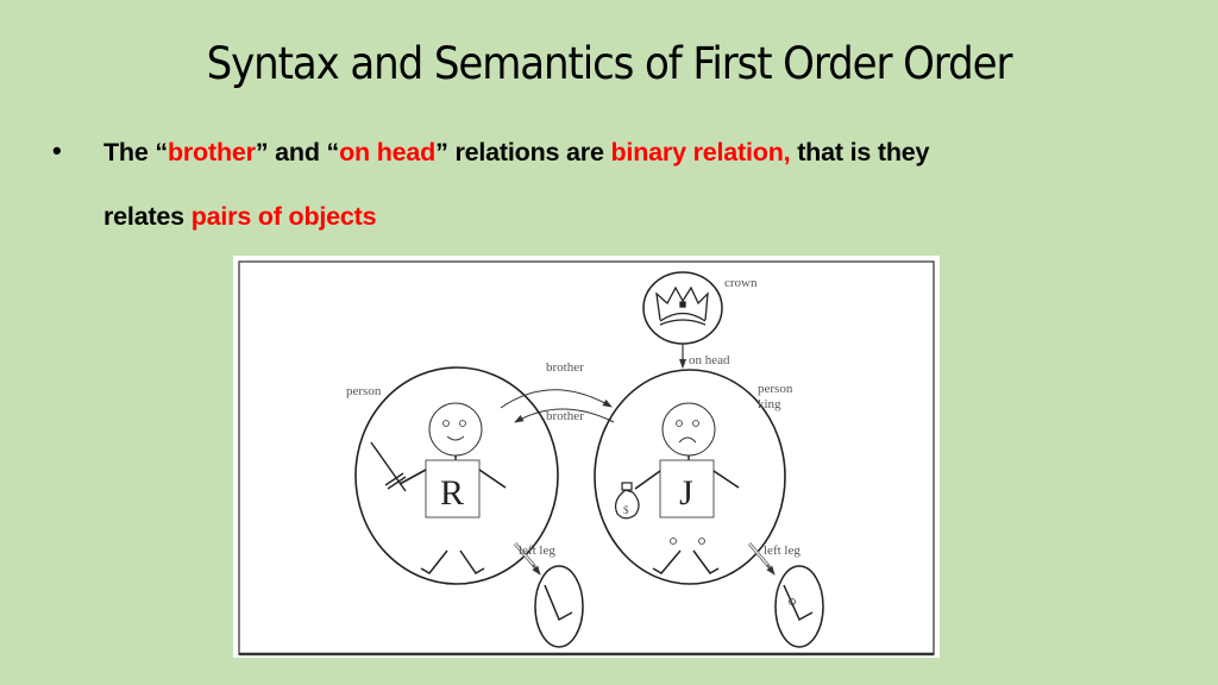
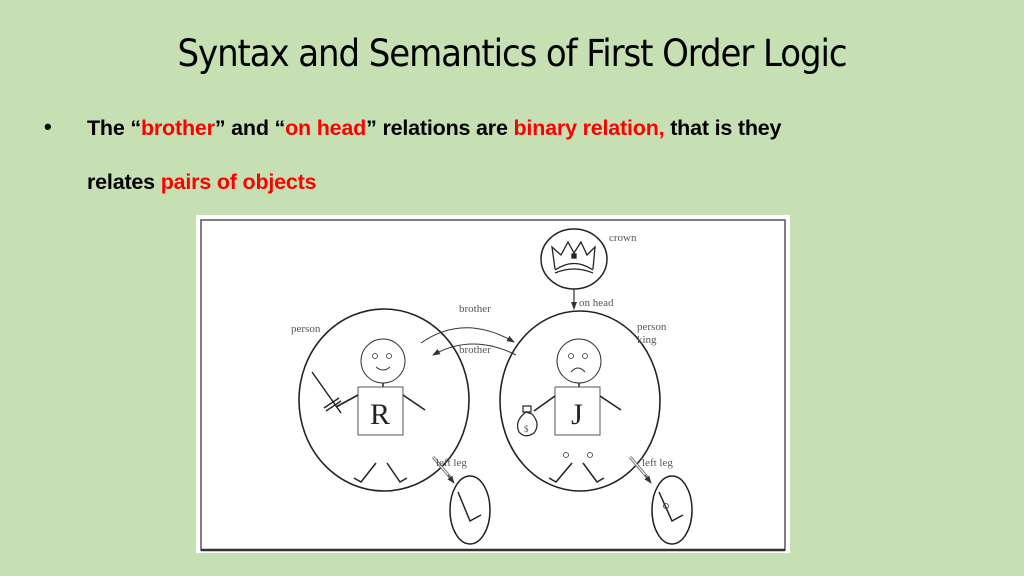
- Syntax and Semantics of First Order Order
+ Syntax and Semantics of First Order Logic
  •
  The “brother” and “on head” relations are binary relation, that is they
  relates pairs of objects
  crown
  on head
  brother
  brother
  person
  R
  person
  king
  J
  $
  left leg
  left leg
